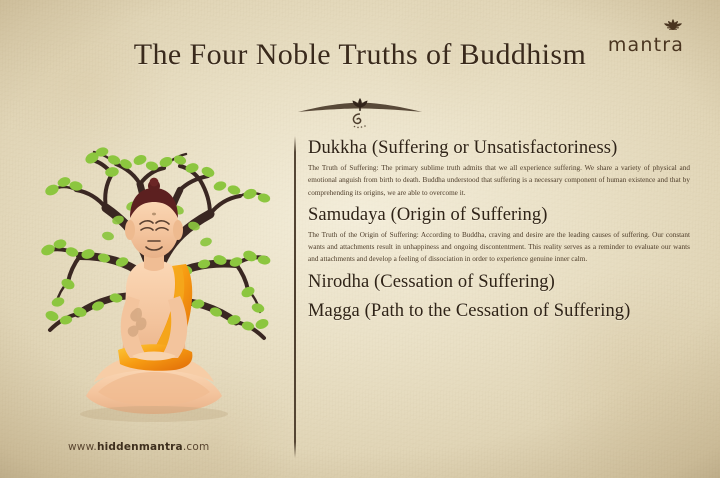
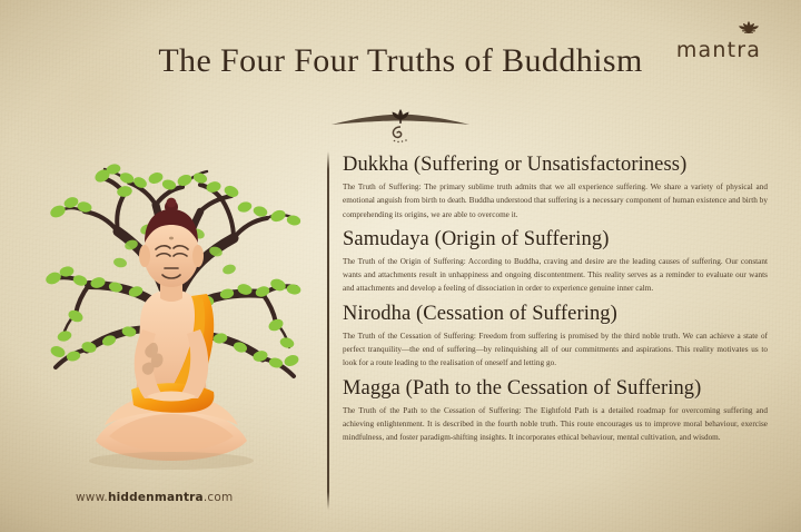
  mantra
- The Four Noble Truths of Buddhism
+ The Four Four Truths of Buddhism
  Dukkha (Suffering or Unsatisfactoriness)
- The Truth of Suffering: The primary sublime truth admits that we all experience suffering. We share a variety of physical and emotional anguish from birth to death. Buddha understood that suffering is a necessary component of human existence and that by comprehending its origins, we are able to overcome it.
+ The Truth of Suffering: The primary sublime truth admits that we all experience suffering. We share a variety of physical and emotional anguish from birth to death. Buddha understood that suffering is a necessary component of human existence and birth by comprehending its origins, we are able to overcome it.
  Samudaya (Origin of Suffering)
  The Truth of the Origin of Suffering: According to Buddha, craving and desire are the leading causes of suffering. Our constant wants and attachments result in unhappiness and ongoing discontentment. This reality serves as a reminder to evaluate our wants
  Nirodha (Cessation of Suffering)
+ The Truth of the Cessation of Suffering: Freedom from suffering is promised by the third noble truth. We can achieve a state of perfect tranquility—the end of suffering—by relinquishing all of our commitments and aspirations. This reality motivates us to look for a route leading to the realisation of oneself and letting go.
  Magga (Path to the Cessation of Suffering)
+ The Truth of the Path to the Cessation of Suffering: The Eightfold Path is a detailed roadmap for overcoming suffering and achieving enlightenment. It is described in the fourth noble truth. This route encourages us to improve moral behaviour, exercise mindfulness, and foster paradigm-shifting insights. It incorporates ethical behaviour, mental cultivation, and wisdom.
  www.hiddenmantra.com
